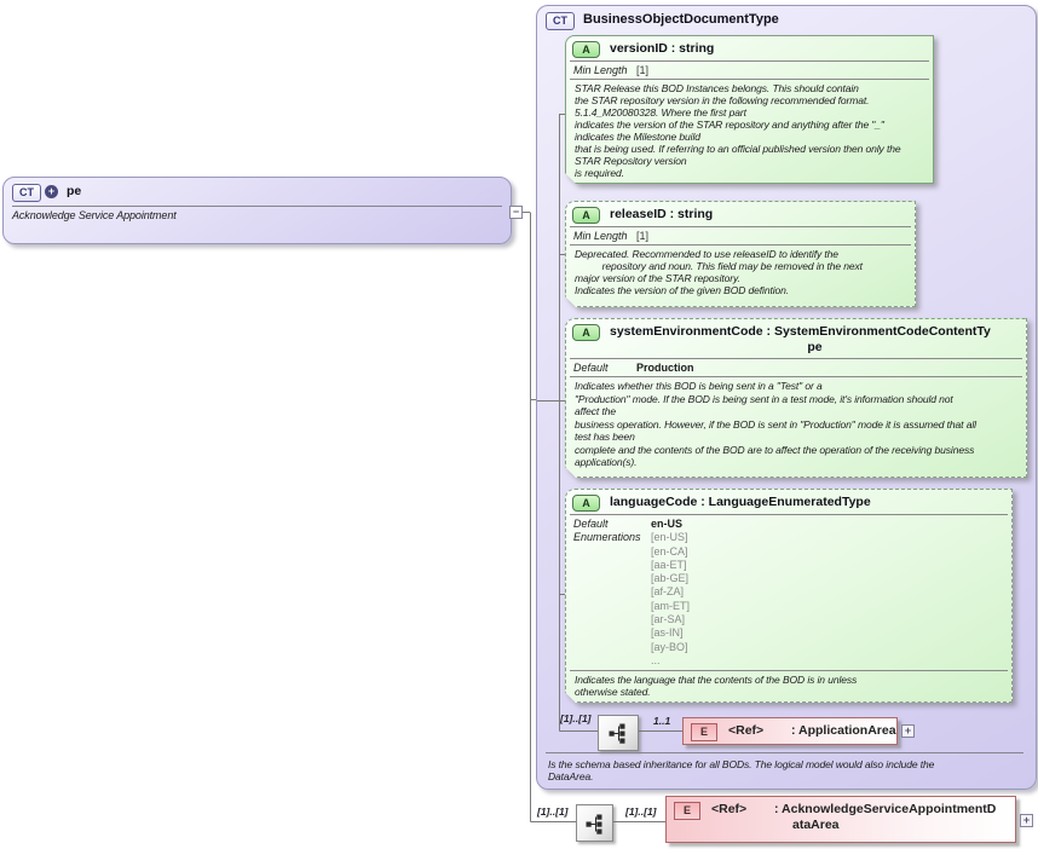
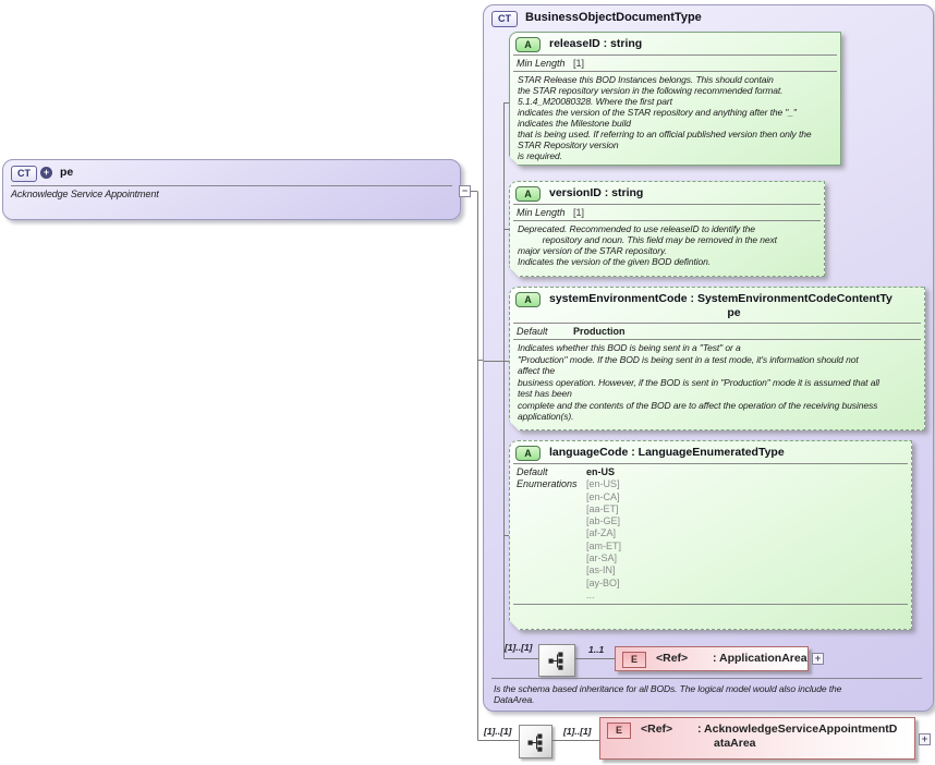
  CT
  +
  pe
  Acknowledge Service Appointment
  −
  CT
  BusinessObjectDocumentType
  A
- versionID : string
+ releaseID : string
  Min Length
  [1]
  STAR Release this BOD Instances belongs. This should contain
  the STAR repository version in the following recommended format.
  5.1.4_M20080328. Where the first part
  indicates the version of the STAR repository and anything after the "_"
  indicates the Milestone build
  that is being used. If referring to an official published version then only the
  STAR Repository version
  is required.
  A
- releaseID : string
+ versionID : string
  Min Length
  [1]
  Deprecated. Recommended to use releaseID to identify the
  repository and noun. This field may be removed in the next
  major version of the STAR repository.
  Indicates the version of the given BOD defintion.
  A
  systemEnvironmentCode : SystemEnvironmentCodeContentTy
  pe
  Default
  Production
  Indicates whether this BOD is being sent in a "Test" or a
  "Production" mode. If the BOD is being sent in a test mode, it's information should not
  affect the
  business operation. However, if the BOD is sent in "Production" mode it is assumed that all
  test has been
  complete and the contents of the BOD are to affect the operation of the receiving business
  application(s).
  A
  languageCode : LanguageEnumeratedType
  Default
  Enumerations
  en-US
  [en-US]
  [en-CA]
  [aa-ET]
  [ab-GE]
  [af-ZA]
  [am-ET]
  [ar-SA]
  [as-IN]
  [ay-BO]
  ...
- Indicates the language that the contents of the BOD is in unless
- otherwise stated.
  [1]..[1]
  1..1
  E
  <Ref>
  : ApplicationArea
  +
  Is the schema based inheritance for all BODs. The logical model would also include the
  DataArea.
  [1]..[1]
  [1]..[1]
  E
  <Ref>
  : AcknowledgeServiceAppointmentD
  ataArea
  +
